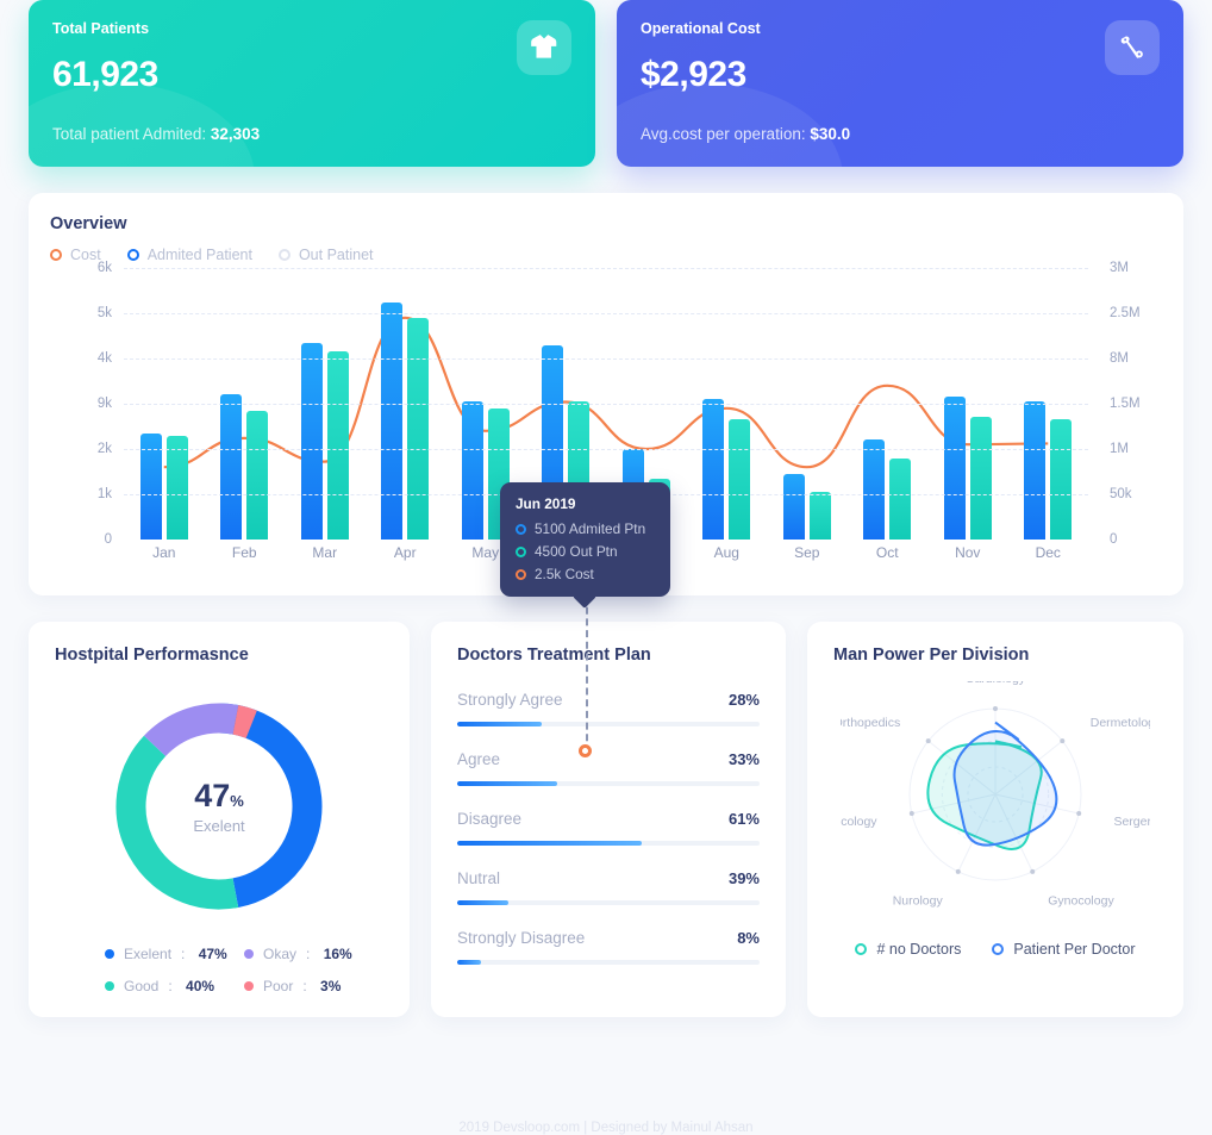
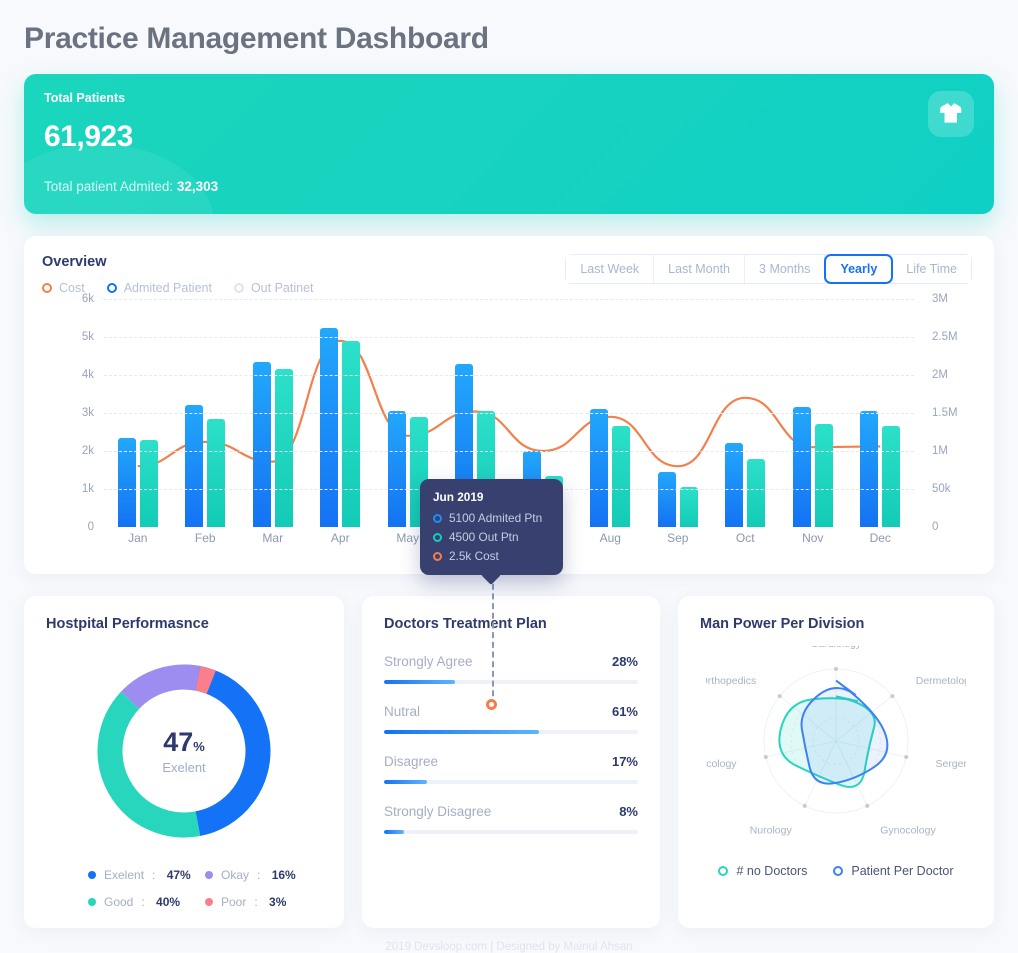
+ Practice Management Dashboard
  Total Patients
  61,923
  Total patient Admited: 32,303
- Operational Cost
- $2,923
- Avg.cost per operation: $30.0
  Overview
  Cost
  Admited Patient
  Out Patinet
+ Last Week
+ Last Month
+ 3 Months
+ Yearly
+ Life Time
  0
  1k
  2k
- 9k
+ 3k
  4k
  5k
  6k
  0
  50k
  1M
  1.5M
- 8M
+ 2M
  2.5M
  3M
  Jan
  Feb
  Mar
  Apr
  May
  Aug
  Sep
  Oct
  Nov
  Dec
  Jun 2019
  5100 Admited Ptn
  4500 Out Ptn
  2.5k Cost
  Hostpital Performasnce
  47%
  Exelent
  Exelent
  :
  47%
  Okay
  :
  16%
  Good
  :
  40%
  Poor
  :
  3%
  Doctors Treatment Plan
  Strongly Agree
  28%
- Agree
- 33%
- Disagree
+ Nutral
  61%
- Nutral
+ Disagree
- 39%
+ 17%
  Strongly Disagree
  8%
  Man Power Per Division
  Dermetolo
  Serger
  Gynocology
  Nurology
  rthopedics
  # no Doctors
  Patient Per Doctor
  2019 Devsloop.com | Designed by Mainul Ahsan
